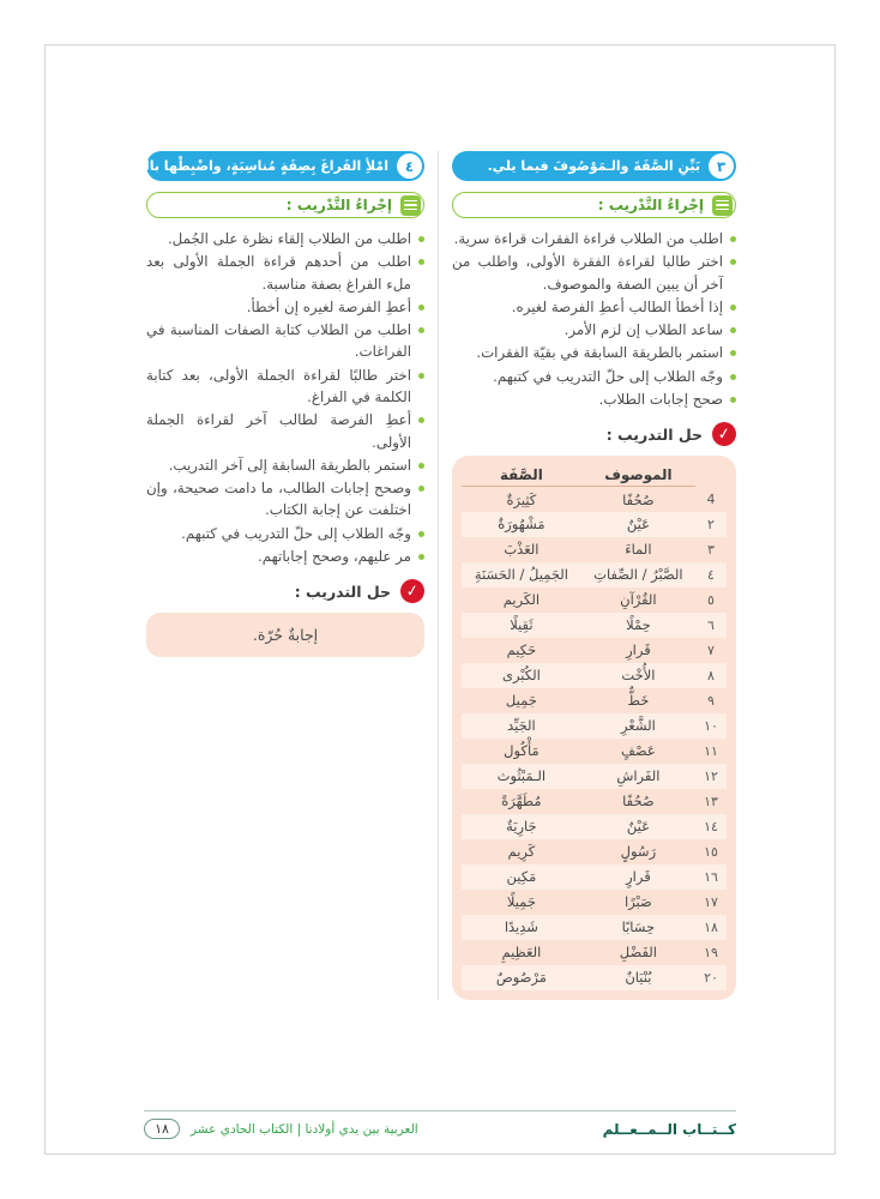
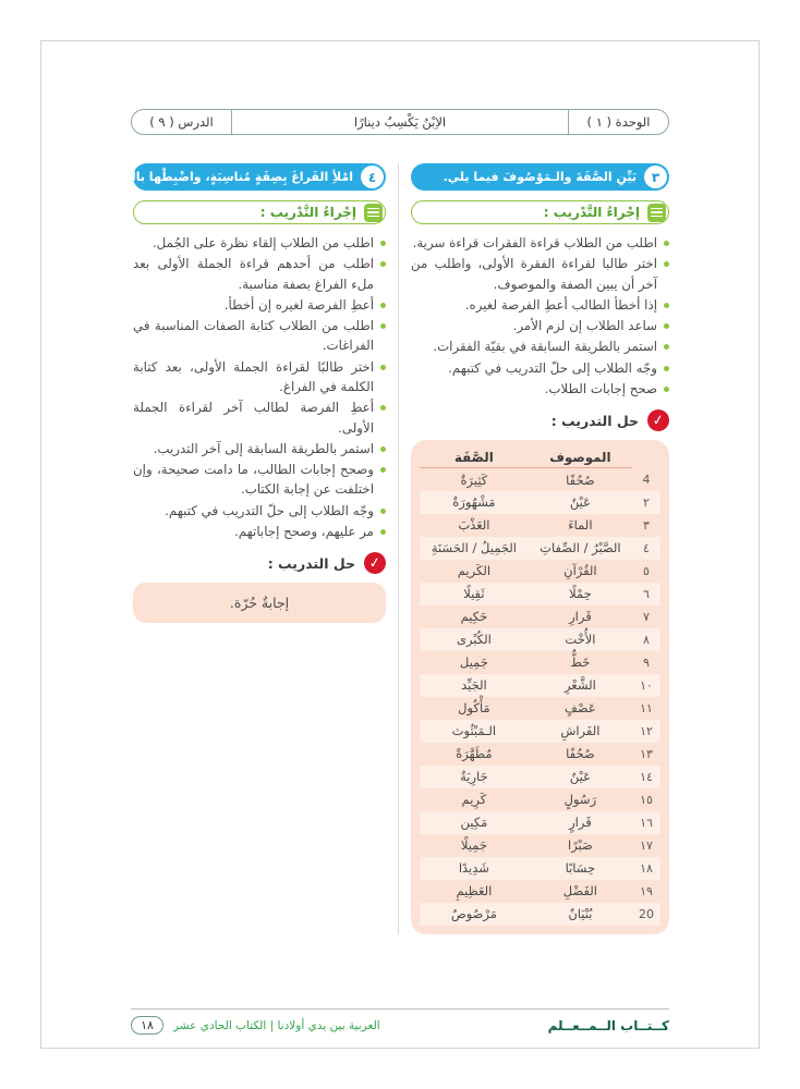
+ الوحدة ( ١ )
+ الاِبْنُ يَكْسِبُ دينارًا
+ الدرس ( ٩ )
  بَيِّنِ الصَّفَةَ والـمَوْصُوفَ فيما يلي.
  ٣
  إجْراءُ التَّدْريب :
  اطلب من الطلاب قراءة الفقرات قراءة سرية.
  اختر طالبا لقراءة الفقرة الأولى، واطلب من آخر أن يبين الصفة والموصوف.
  إذا أخطأ الطالب أعطِ الفرصة لغيره.
  ساعد الطلاب إن لزم الأمر.
  استمر بالطريقة السابقة في بقيّة الفقرات.
  وجّه الطلاب إلى حلّ التدريب في كتبهم.
  صحح إجابات الطلاب.
  حل التدريب :
  	الموصوف	الصَّفَة
  4	صُحُفًا	كَثِيرَةٌ
  ٢	عَيْنٌ	مَشْهُورَةٌ
  ٣	الماءَ	العَذْبَ
  ٤	الصَّبْرُ / الصِّفاتِ	الجَمِيلُ / الحَسَنَةِ
  ٥	القُرْآنِ	الكَريم
  ٦	حِمْلًا	ثَقِيلًا
  ٧	قَرارِ	حَكِيم
  ٨	الأُخْت	الكُبْرى
  ٩	خَطٌّ	جَمِيل
  ١٠	الشَّعْرِ	الجَيِّد
  ١١	عَصْفٍ	مَأْكُول
  ١٢	الفَراشِ	الـمَبْثُوث
  ١٣	صُحُفًا	مُطَهَّرَةً
  ١٤	عَيْنٌ	جَارِيَةٌ
  ١٥	رَسُولٍ	كَرِيم
  ١٦	قَرارٍ	مَكِين
  ١٧	صَبْرًا	جَمِيلًا
  ١٨	حِسَابًا	شَدِيدًا
  ١٩	الفَضْلِ	العَظِيمِ
- ٢٠	بُنْيَانٌ	مَرْصُوصٌ
+ 20	بُنْيَانٌ	مَرْصُوصٌ
  امْلأِ الفَراغَ بِصِفَةٍ مُناسِبَةٍ، واضْبِطْها بال
  ٤
  إجْراءُ التَّدْريب :
  اطلب من الطلاب إلقاء نظرة على الجُمل.
  اطلب من أحدهم قراءة الجملة الأولى بعد ملء الفراغ بصفة مناسبة.
  أعطِ الفرصة لغيره إن أخطأ.
  اطلب من الطلاب كتابة الصفات المناسبة في الفراغات.
  اختر طالبًا لقراءة الجملة الأولى، بعد كتابة الكلمة في الفراغ.
  أعطِ الفرصة لطالب آخر لقراءة الجملة الأولى.
  استمر بالطريقة السابقة إلى آخر التدريب.
  وصحح إجابات الطالب، ما دامت صحيحة، وإن اختلفت عن إجابة الكتاب.
  وجّه الطلاب إلى حلّ التدريب في كتبهم.
  مر عليهم، وصحح إجاباتهم.
  حل التدريب :
  إجابةٌ حُرّة.
  كــتــاب الــمــعــلم
  العربية بين يدي أولادنا | الكتاب الحادي عشر
  ١٨
